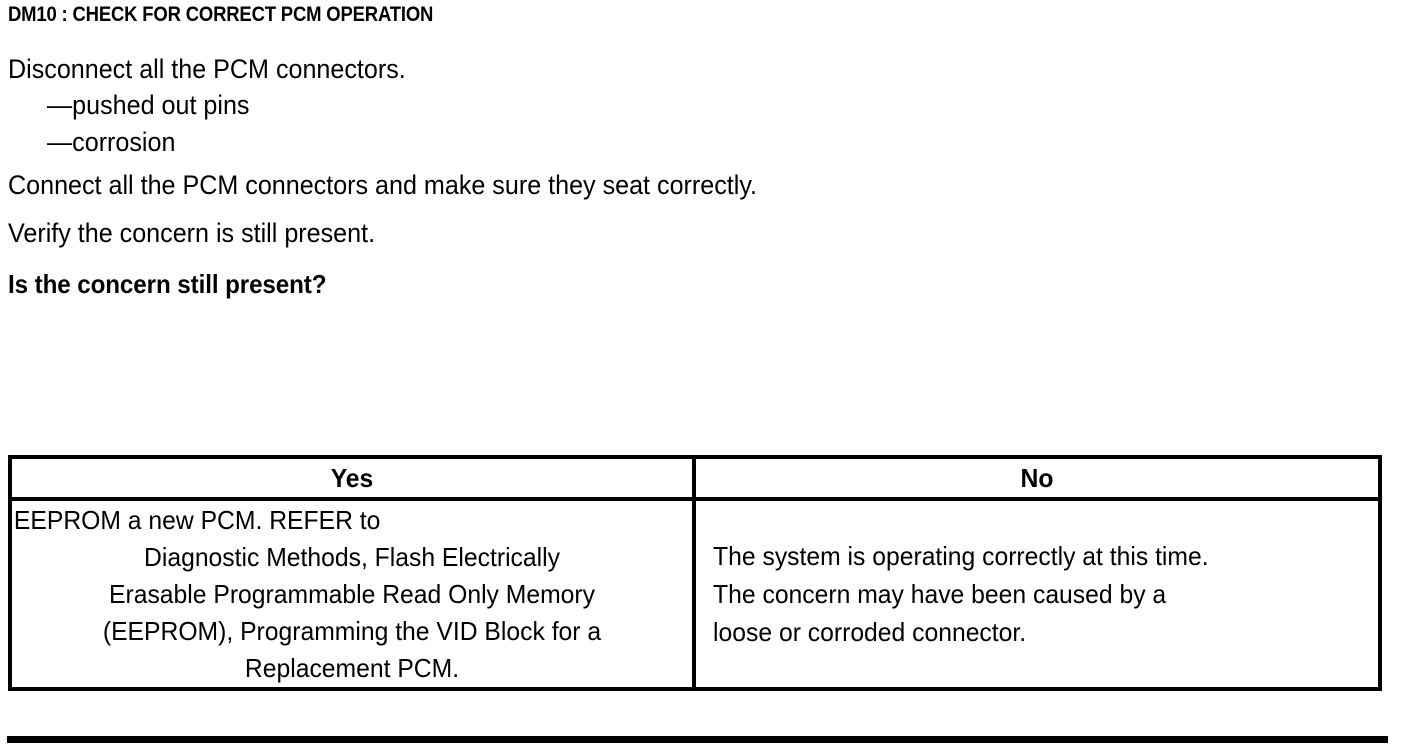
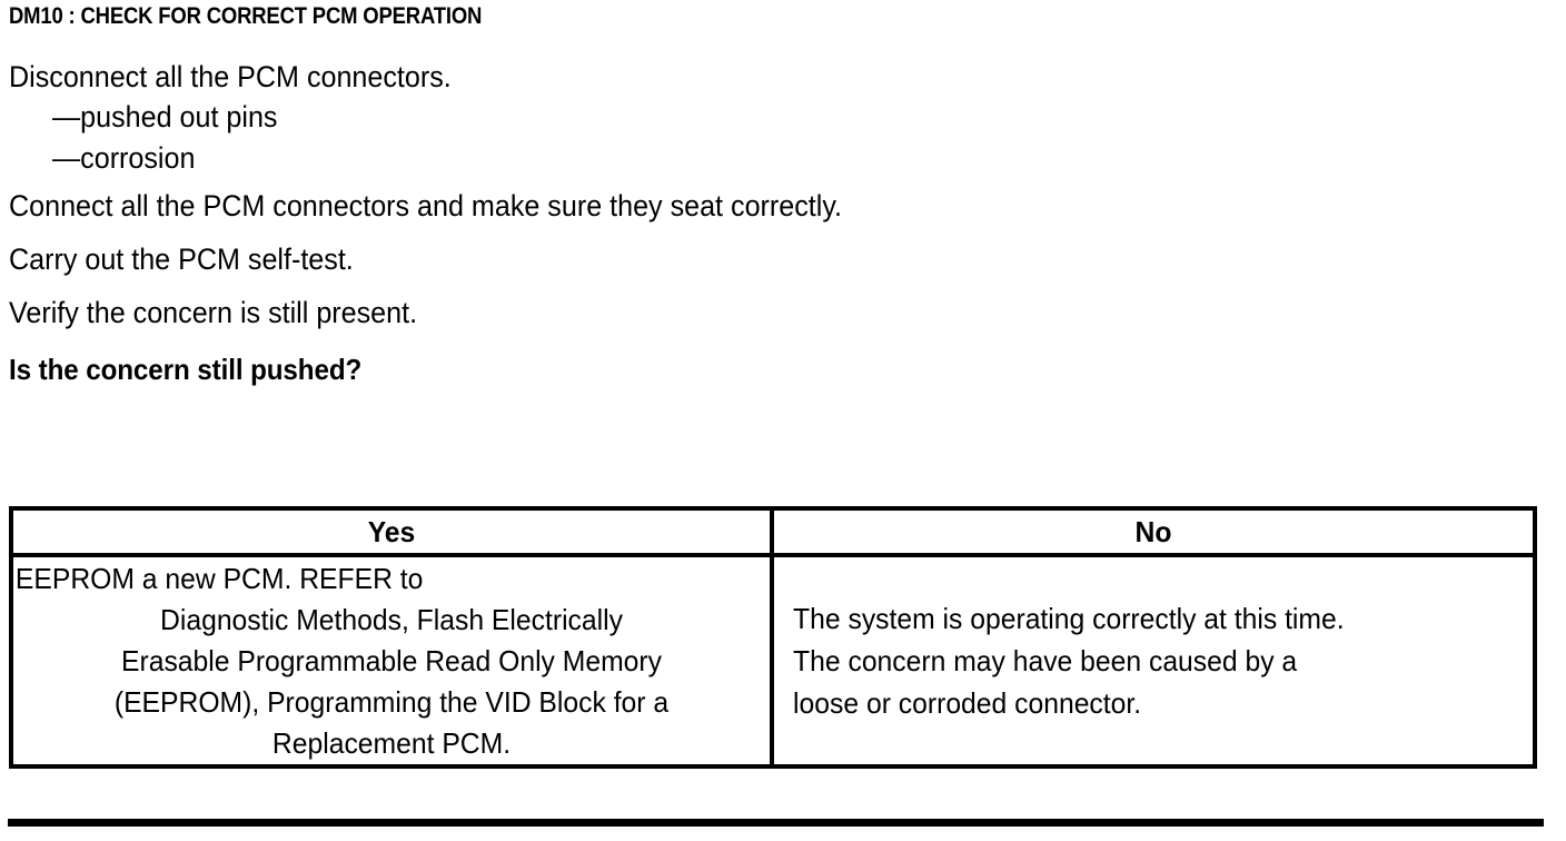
  DM10 : CHECK FOR CORRECT PCM OPERATION
  Disconnect all the PCM connectors.
  —pushed out pins
  —corrosion
  Connect all the PCM connectors and make sure they seat correctly.
+ Carry out the PCM self-test.
  Verify the concern is still present.
- Is the concern still present?
+ Is the concern still pushed?
  Yes	No
  EEPROM a new PCM. REFER to Diagnostic Methods, Flash Electrically Erasable Programmable Read Only Memory (EEPROM), Programming the VID Block for a Replacement PCM.	The system is operating correctly at this time. The concern may have been caused by a loose or corroded connector.
